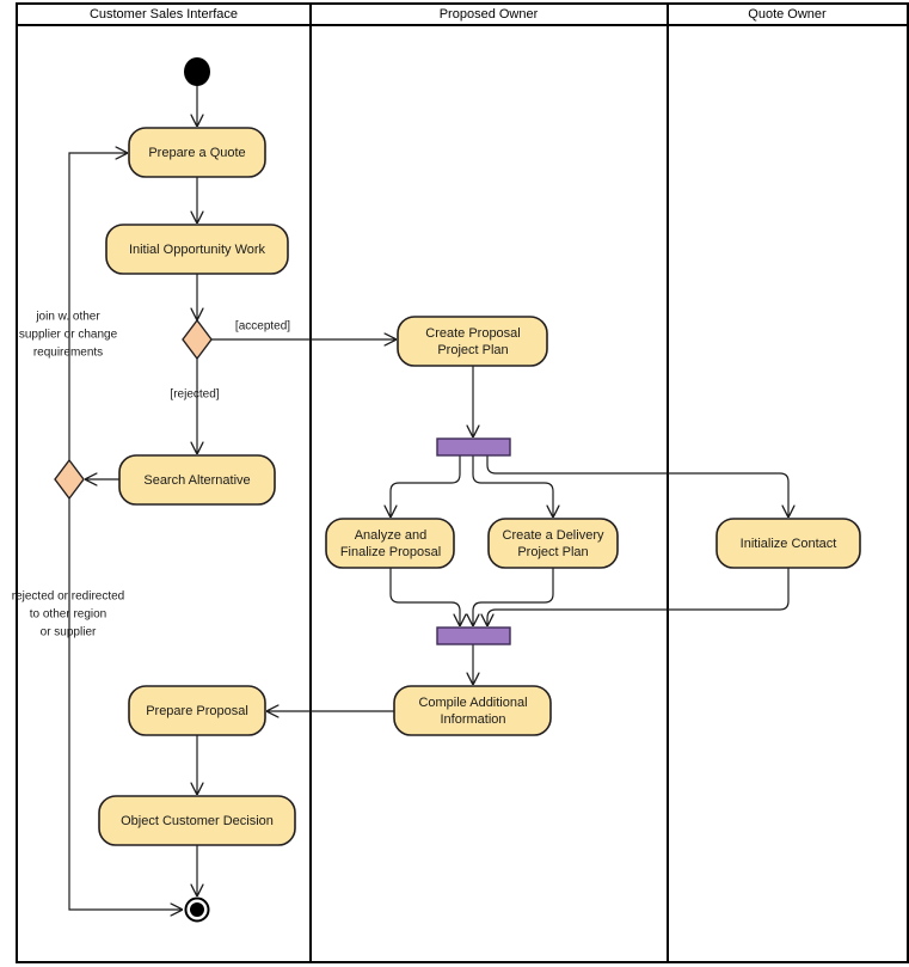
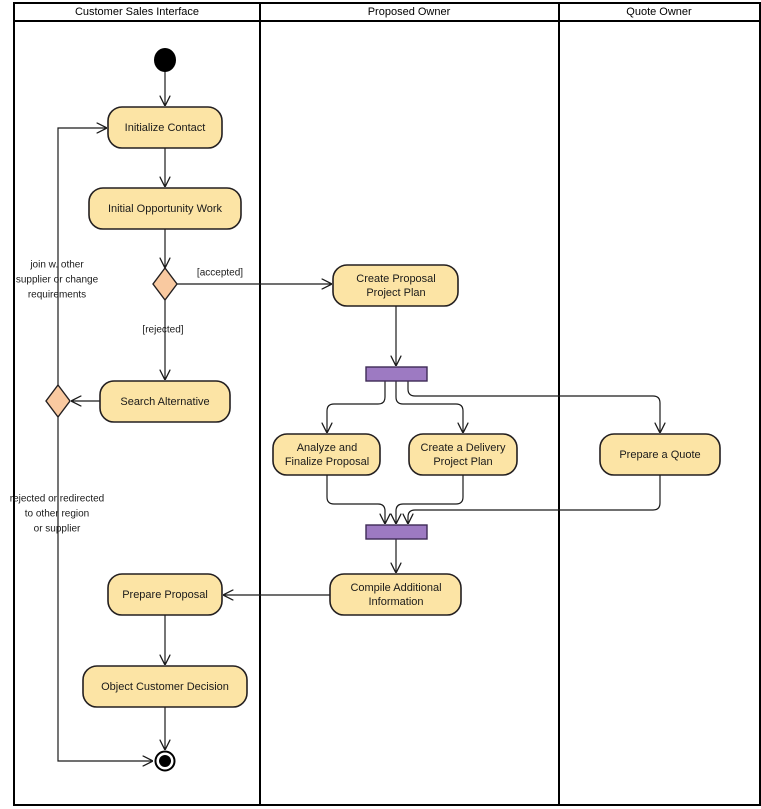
  Customer Sales Interface
  Proposed Owner
  Quote Owner
  [accepted]
  [rejected]
  join w. other
  supplier or change
  requirements
  rejected or redirected
  to other region
  or supplier
- Prepare a Quote
+ Initialize Contact
  Initial Opportunity Work
  Search Alternative
  Prepare Proposal
  Object Customer Decision
  Create Proposal
  Project Plan
  Analyze and
  Finalize Proposal
  Create a Delivery
  Project Plan
  Compile Additional
  Information
- Initialize Contact
+ Prepare a Quote
